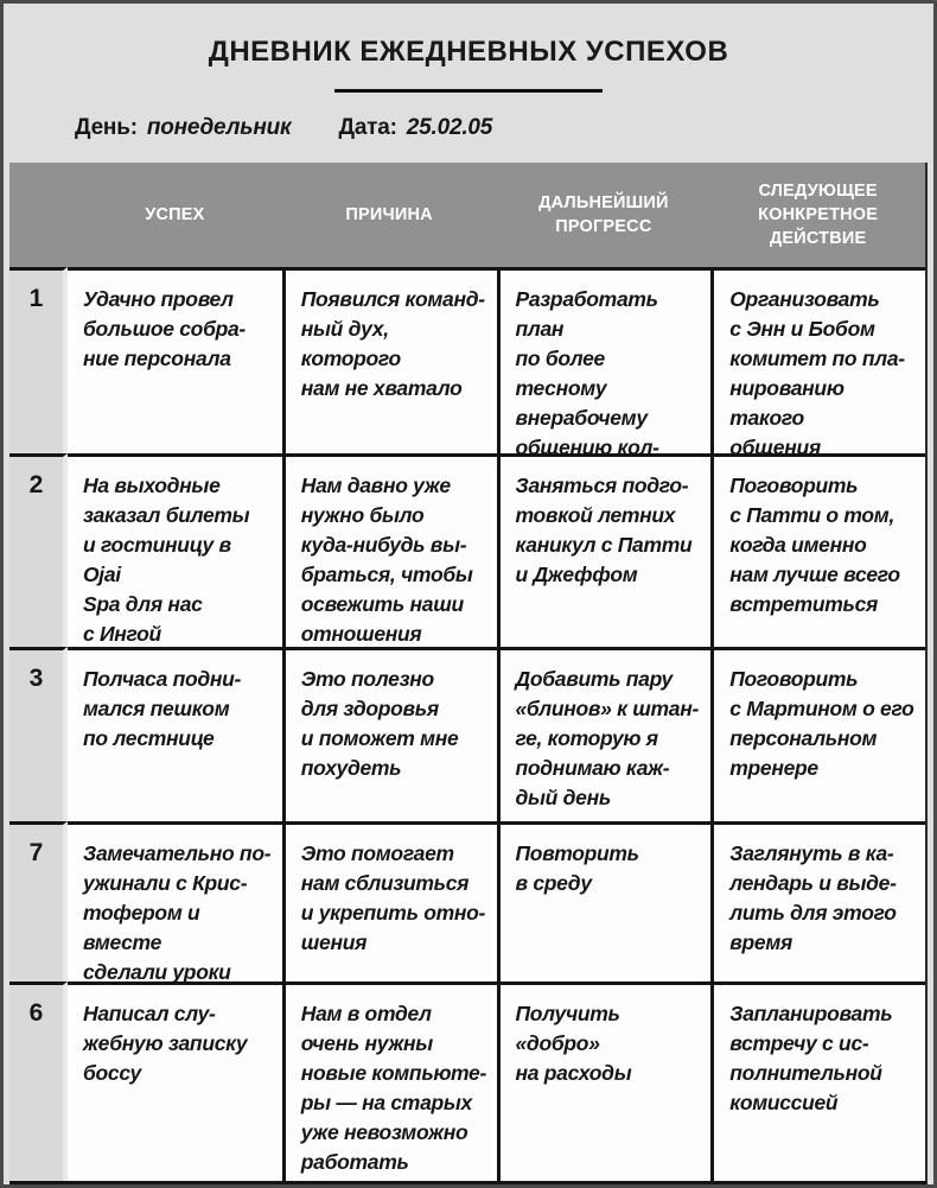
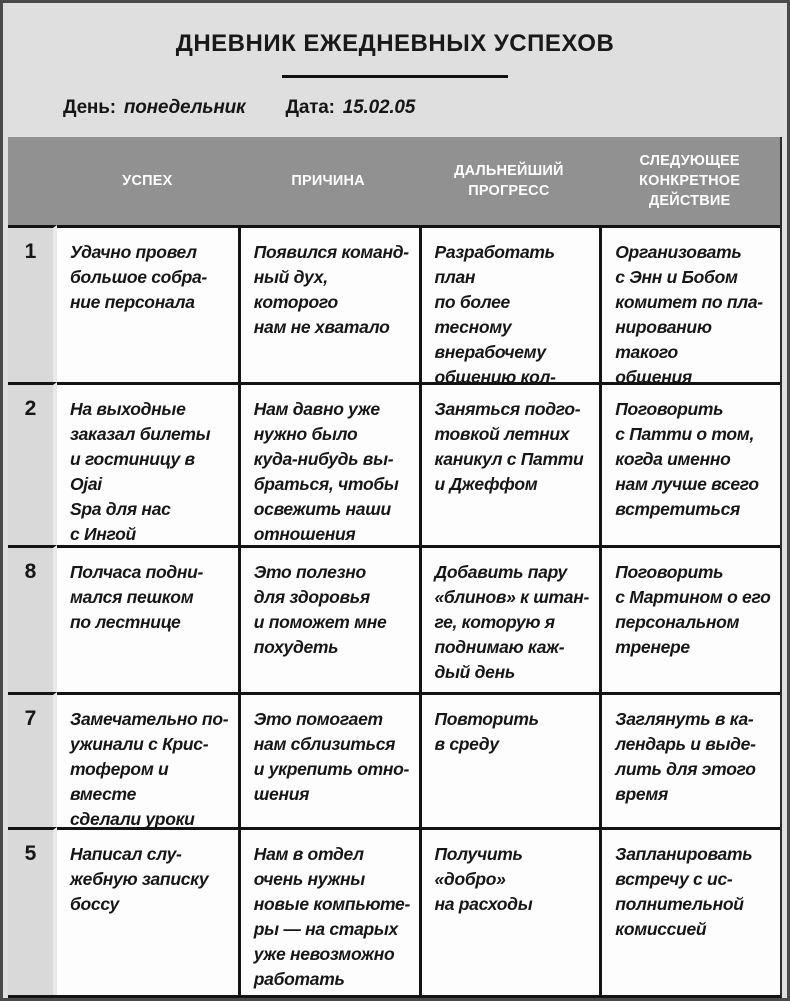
  ДНЕВНИК ЕЖЕДНЕВНЫХ УСПЕХОВ
  День:
  понедельник
  Дата:
- 25.02.05
+ 15.02.05
  УСПЕХ
  ПРИЧИНА
  ДАЛЬНЕЙШИЙ
  ПРОГРЕСС
  СЛЕДУЮЩЕЕ
  КОНКРЕТНОЕ
  ДЕЙСТВИЕ
  1
  Удачно провел
  большое собра-
  ние персонала
  Появился команд-
  ный дух, которого
  нам не хватало
  Разработать план
  по более тесному
  внерабочему
  общению кол-
  Организовать
  с Энн и Бобом
  комитет по пла-
  нированию такого
  общения
  2
  На выходные
  заказал билеты
  и гостиницу в Ojai
  Spa для нас
  с Ингой
  Нам давно уже
  нужно было
  куда-нибудь вы-
  браться, чтобы
  освежить наши
  отношения
  Заняться подго-
  товкой летних
  каникул с Патти
  и Джеффом
  Поговорить
  с Патти о том,
  когда именно
  нам лучше всего
  встретиться
- 3
+ 8
  Полчаса подни-
  мался пешком
  по лестнице
  Это полезно
  для здоровья
  и поможет мне
  похудеть
  Добавить пару
  «блинов» к штан-
  ге, которую я
  поднимаю каж-
  дый день
  Поговорить
  с Мартином о его
  персональном
  тренере
  7
  Замечательно по-
  ужинали с Крис-
  тофером и вместе
  сделали уроки
  Это помогает
  нам сблизиться
  и укрепить отно-
  шения
  Повторить
  в среду
  Заглянуть в ка-
  лендарь и выде-
  лить для этого
  время
- 6
+ 5
  Написал слу-
  жебную записку
  боссу
  Нам в отдел
  очень нужны
  новые компьюте-
  ры — на старых
  уже невозможно
  работать
  Получить «добро»
  на расходы
  Запланировать
  встречу с ис-
  полнительной
  комиссией
